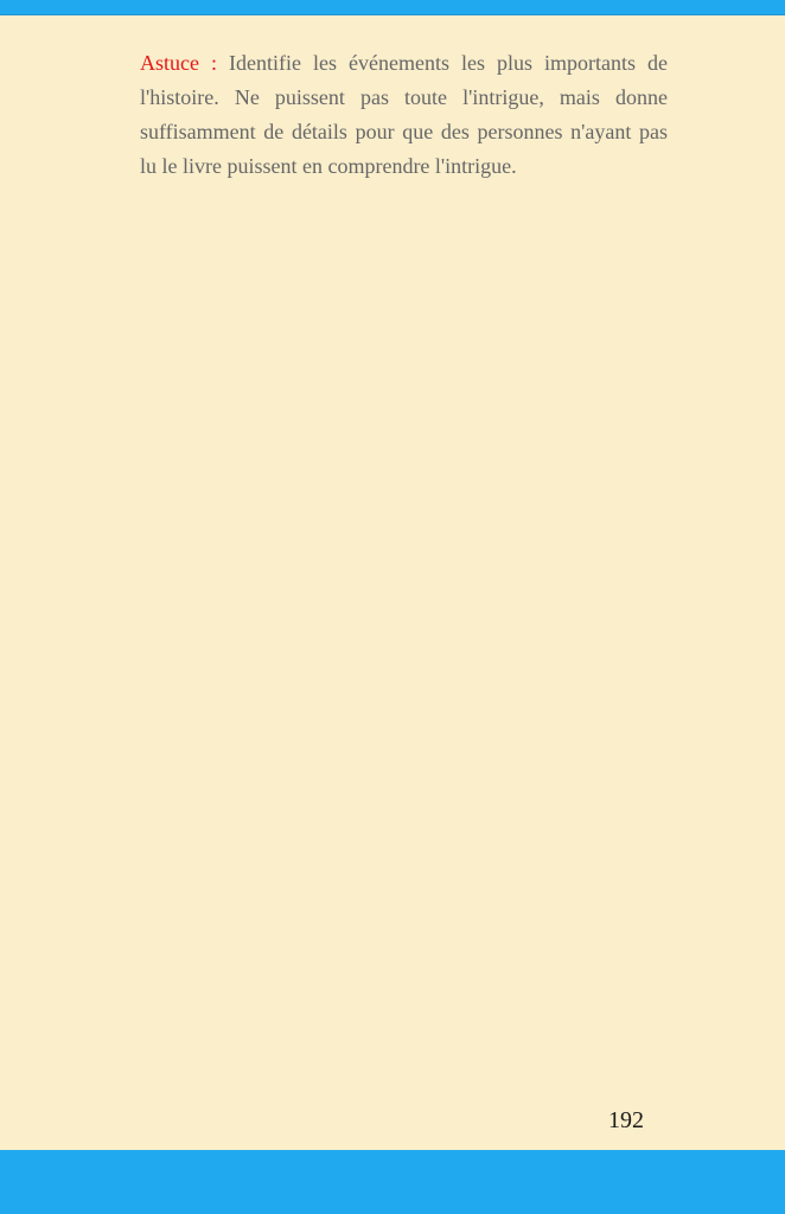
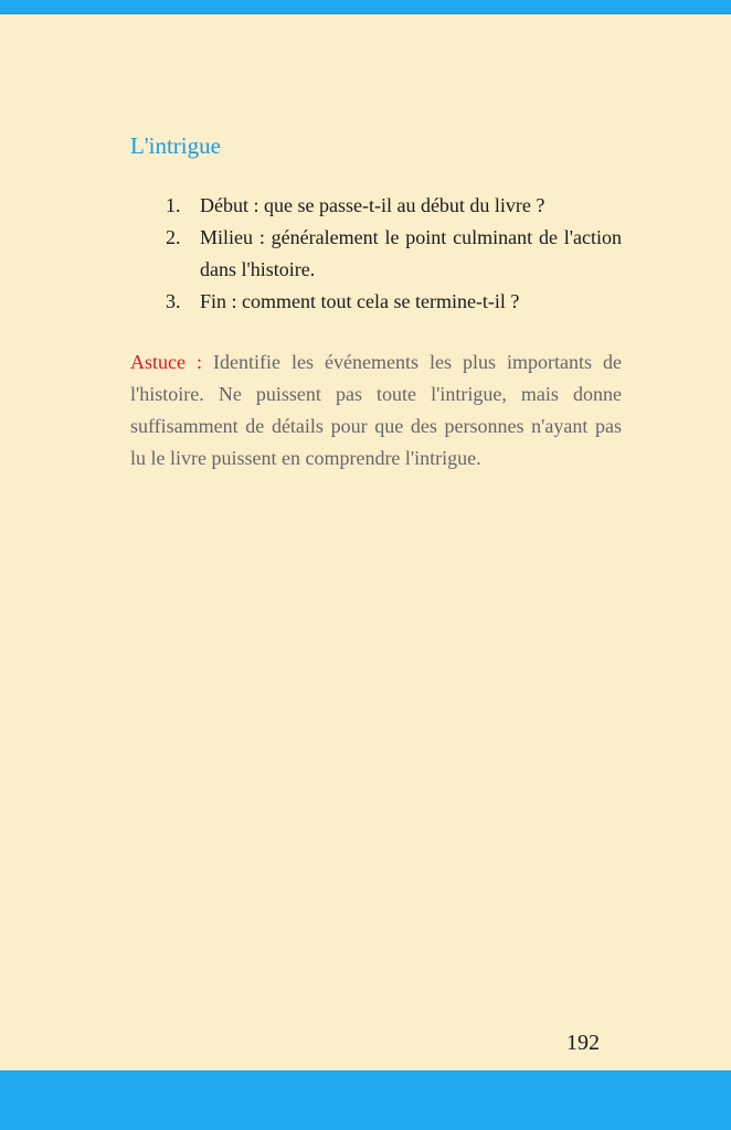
+ L'intrigue
+ 1.
+ Début : que se passe-t-il au début du livre ?
+ 2.
+ Milieu : généralement le point culminant de l'action dans l'histoire.
+ 3.
+ Fin : comment tout cela se termine-t-il ?
  Astuce : Identifie les événements les plus importants de l'histoire. Ne puissent pas toute l'intrigue, mais donne suffisamment de détails pour que des personnes n'ayant pas lu le livre puissent en comprendre l'intrigue.
  192
